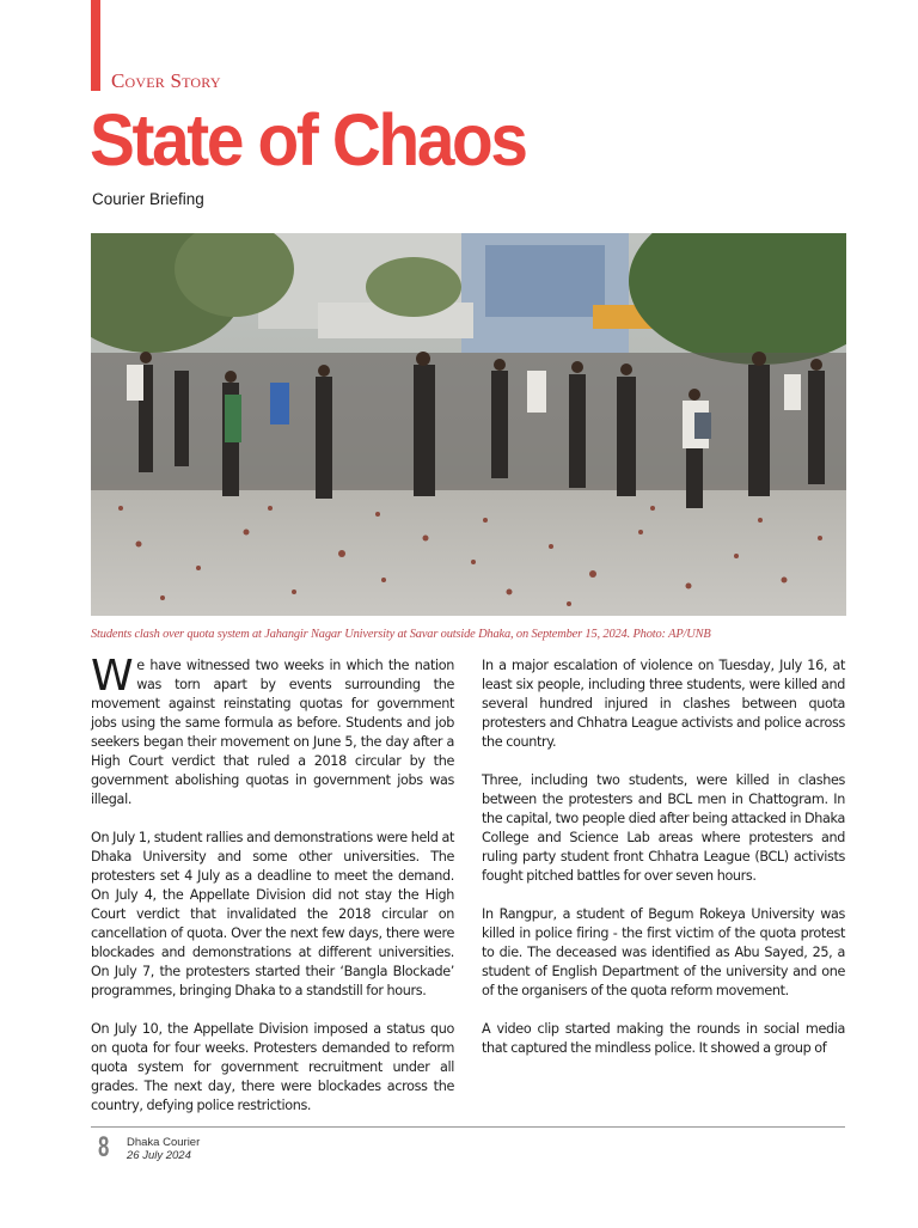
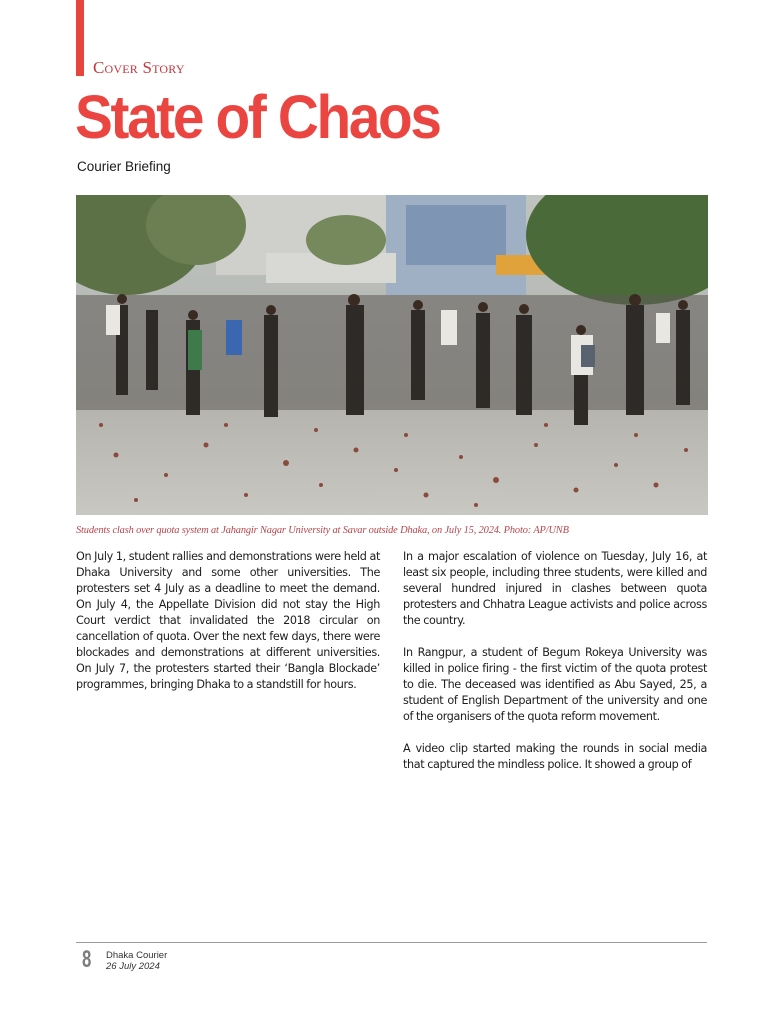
  Cover Story
  State of Chaos
  Courier Briefing
- Students clash over quota system at Jahangir Nagar University at Savar outside Dhaka, on September 15, 2024. Photo: AP/UNB
+ Students clash over quota system at Jahangir Nagar University at Savar outside Dhaka, on July 15, 2024. Photo: AP/UNB
- W
- e have witnessed two weeks in which the nation was torn apart by events surrounding the movement against reinstating quotas for government jobs using the same formula as before. Students and job seekers began their movement on June 5, the day after a High Court verdict that ruled a 2018 circular by the government abolishing quotas in government jobs was illegal.
  On July 1, student rallies and demonstrations were held at Dhaka University and some other universities. The protesters set 4 July as a deadline to meet the demand. On July 4, the Appellate Division did not stay the High Court verdict that invalidated the 2018 circular on cancellation of quota. Over the next few days, there were blockades and demonstrations at different universities. On July 7, the protesters started their ‘Bangla Blockade’ programmes, bringing Dhaka to a standstill for hours.
- On July 10, the Appellate Division imposed a status quo on quota for four weeks. Protesters demanded to reform quota system for government recruitment under all grades. The next day, there were blockades across the country, defying police restrictions.
  In a major escalation of violence on Tuesday, July 16, at least six people, including three students, were killed and several hundred injured in clashes between quota protesters and Chhatra League activists and police across the country.
- Three, including two students, were killed in clashes between the protesters and BCL men in Chattogram. In the capital, two people died after being attacked in Dhaka College and Science Lab areas where protesters and ruling party student front Chhatra League (BCL) activists fought pitched battles for over seven hours.
  In Rangpur, a student of Begum Rokeya University was killed in police firing - the first victim of the quota protest to die. The deceased was identified as Abu Sayed, 25, a student of English Department of the university and one of the organisers of the quota reform movement.
  A video clip started making the rounds in social media that captured the mindless police. It showed a group of
  8
  Dhaka Courier
  26 July 2024
